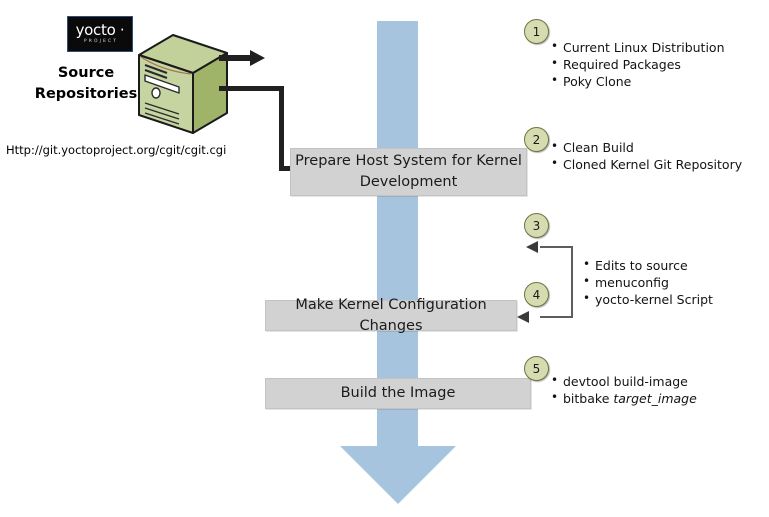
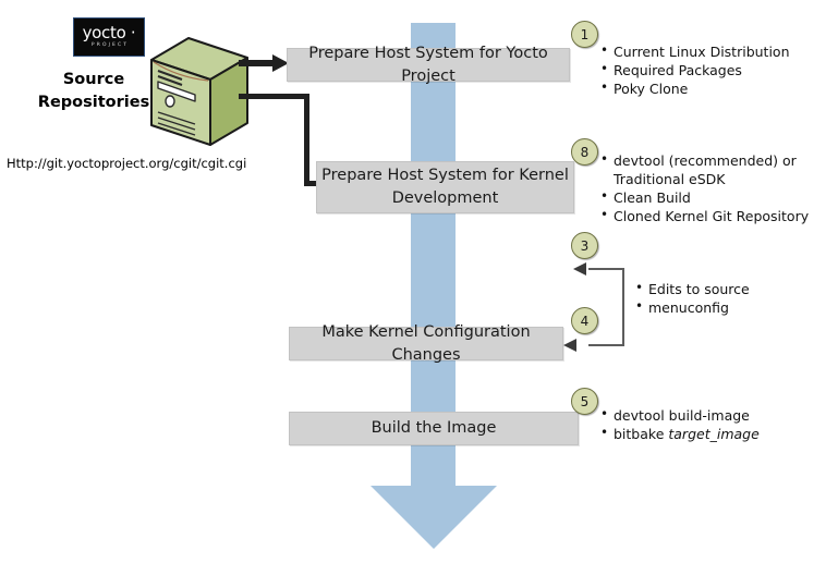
  yocto ·
  Source
  Repositories
  Http://git.yoctoproject.org/cgit/cgit.cgi
+ Prepare Host System for Yocto Project
  Prepare Host System for Kernel
  Development
  Make Kernel Configuration Changes
  Build the Image
  1
- 2
+ 8
  3
  4
  5
  Current Linux Distribution
  Required Packages
  Poky Clone
+ devtool (recommended) or
+ Traditional eSDK
  Clean Build
  Cloned Kernel Git Repository
  Edits to source
  menuconfig
- yocto-kernel Script
  devtool build-image
  bitbake target_image
